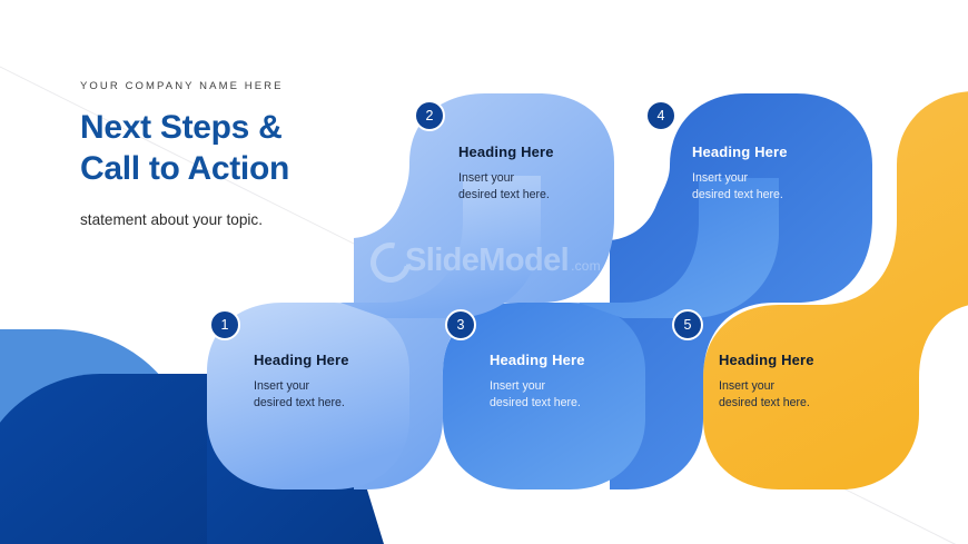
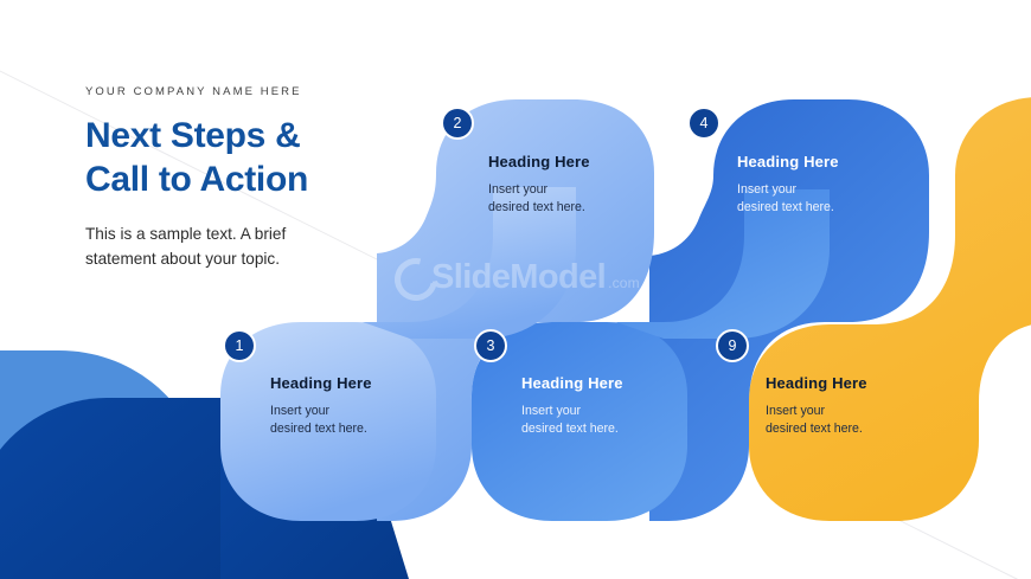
  YOUR COMPANY NAME HERE
  Next Steps &
  Call to Action
+ This is a sample text. A brief
  statement about your topic.
  SlideModel
  .com
  1
  Heading Here
  Insert your
  desired text here.
  2
  Heading Here
  Insert your
  desired text here.
  3
  Heading Here
  Insert your
  desired text here.
  4
  Heading Here
  Insert your
  desired text here.
- 5
+ 9
  Heading Here
  Insert your
  desired text here.
